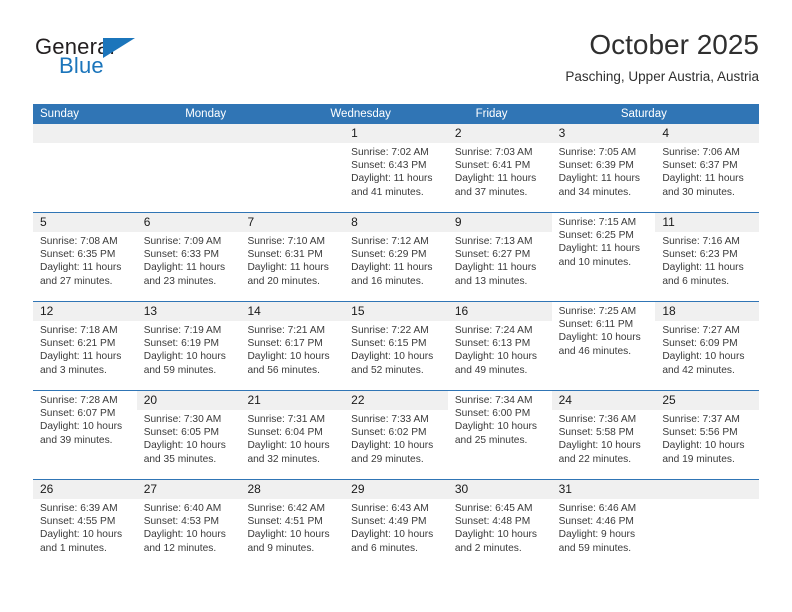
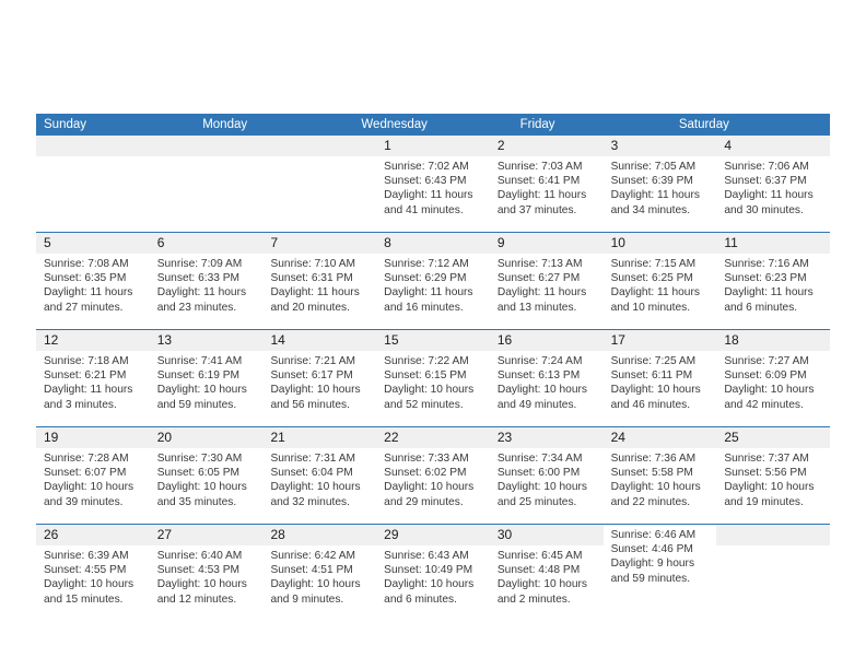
- General
- Blue
- October 2025
- Pasching, Upper Austria, Austria
  Sunday
  Monday
  Wednesday
  Friday
  Saturday
  1
  Sunrise: 7:02 AM
  Sunset: 6:43 PM
  Daylight: 11 hours
  and 41 minutes.
  2
  Sunrise: 7:03 AM
  Sunset: 6:41 PM
  Daylight: 11 hours
  and 37 minutes.
  3
  Sunrise: 7:05 AM
  Sunset: 6:39 PM
  Daylight: 11 hours
  and 34 minutes.
  4
  Sunrise: 7:06 AM
  Sunset: 6:37 PM
  Daylight: 11 hours
  and 30 minutes.
  5
  Sunrise: 7:08 AM
  Sunset: 6:35 PM
  Daylight: 11 hours
  and 27 minutes.
  6
  Sunrise: 7:09 AM
  Sunset: 6:33 PM
  Daylight: 11 hours
  and 23 minutes.
  7
  Sunrise: 7:10 AM
  Sunset: 6:31 PM
  Daylight: 11 hours
  and 20 minutes.
  8
  Sunrise: 7:12 AM
  Sunset: 6:29 PM
  Daylight: 11 hours
  and 16 minutes.
  9
  Sunrise: 7:13 AM
  Sunset: 6:27 PM
  Daylight: 11 hours
  and 13 minutes.
+ 10
  Sunrise: 7:15 AM
  Sunset: 6:25 PM
  Daylight: 11 hours
  and 10 minutes.
  11
  Sunrise: 7:16 AM
  Sunset: 6:23 PM
  Daylight: 11 hours
  and 6 minutes.
  12
  Sunrise: 7:18 AM
  Sunset: 6:21 PM
  Daylight: 11 hours
  and 3 minutes.
  13
- Sunrise: 7:19 AM
+ Sunrise: 7:41 AM
  Sunset: 6:19 PM
  Daylight: 10 hours
  and 59 minutes.
  14
  Sunrise: 7:21 AM
  Sunset: 6:17 PM
  Daylight: 10 hours
  and 56 minutes.
  15
  Sunrise: 7:22 AM
  Sunset: 6:15 PM
  Daylight: 10 hours
  and 52 minutes.
  16
  Sunrise: 7:24 AM
  Sunset: 6:13 PM
  Daylight: 10 hours
  and 49 minutes.
+ 17
  Sunrise: 7:25 AM
  Sunset: 6:11 PM
  Daylight: 10 hours
  and 46 minutes.
  18
  Sunrise: 7:27 AM
  Sunset: 6:09 PM
  Daylight: 10 hours
  and 42 minutes.
+ 19
  Sunrise: 7:28 AM
  Sunset: 6:07 PM
  Daylight: 10 hours
  and 39 minutes.
  20
  Sunrise: 7:30 AM
  Sunset: 6:05 PM
  Daylight: 10 hours
  and 35 minutes.
  21
  Sunrise: 7:31 AM
  Sunset: 6:04 PM
  Daylight: 10 hours
  and 32 minutes.
  22
  Sunrise: 7:33 AM
  Sunset: 6:02 PM
  Daylight: 10 hours
  and 29 minutes.
+ 23
  Sunrise: 7:34 AM
  Sunset: 6:00 PM
  Daylight: 10 hours
  and 25 minutes.
  24
  Sunrise: 7:36 AM
  Sunset: 5:58 PM
  Daylight: 10 hours
  and 22 minutes.
  25
  Sunrise: 7:37 AM
  Sunset: 5:56 PM
  Daylight: 10 hours
  and 19 minutes.
  26
  Sunrise: 6:39 AM
  Sunset: 4:55 PM
  Daylight: 10 hours
- and 1 minutes.
+ and 15 minutes.
  27
  Sunrise: 6:40 AM
  Sunset: 4:53 PM
  Daylight: 10 hours
  and 12 minutes.
  28
  Sunrise: 6:42 AM
  Sunset: 4:51 PM
  Daylight: 10 hours
  and 9 minutes.
  29
  Sunrise: 6:43 AM
- Sunset: 4:49 PM
+ Sunset: 10:49 PM
  Daylight: 10 hours
  and 6 minutes.
  30
  Sunrise: 6:45 AM
  Sunset: 4:48 PM
  Daylight: 10 hours
  and 2 minutes.
- 31
  Sunrise: 6:46 AM
  Sunset: 4:46 PM
  Daylight: 9 hours
  and 59 minutes.
